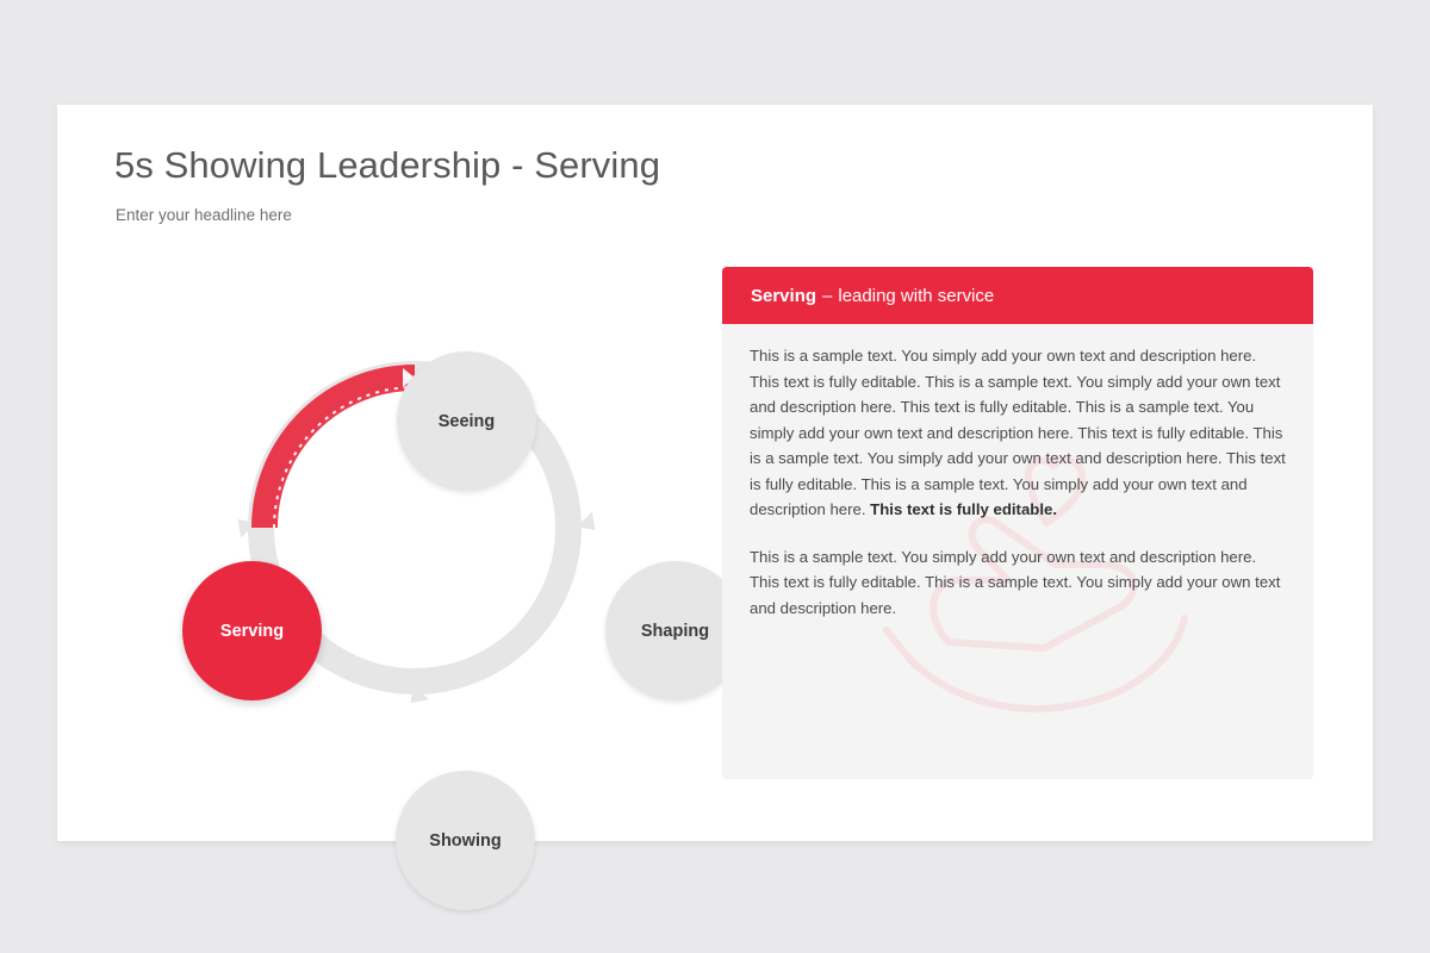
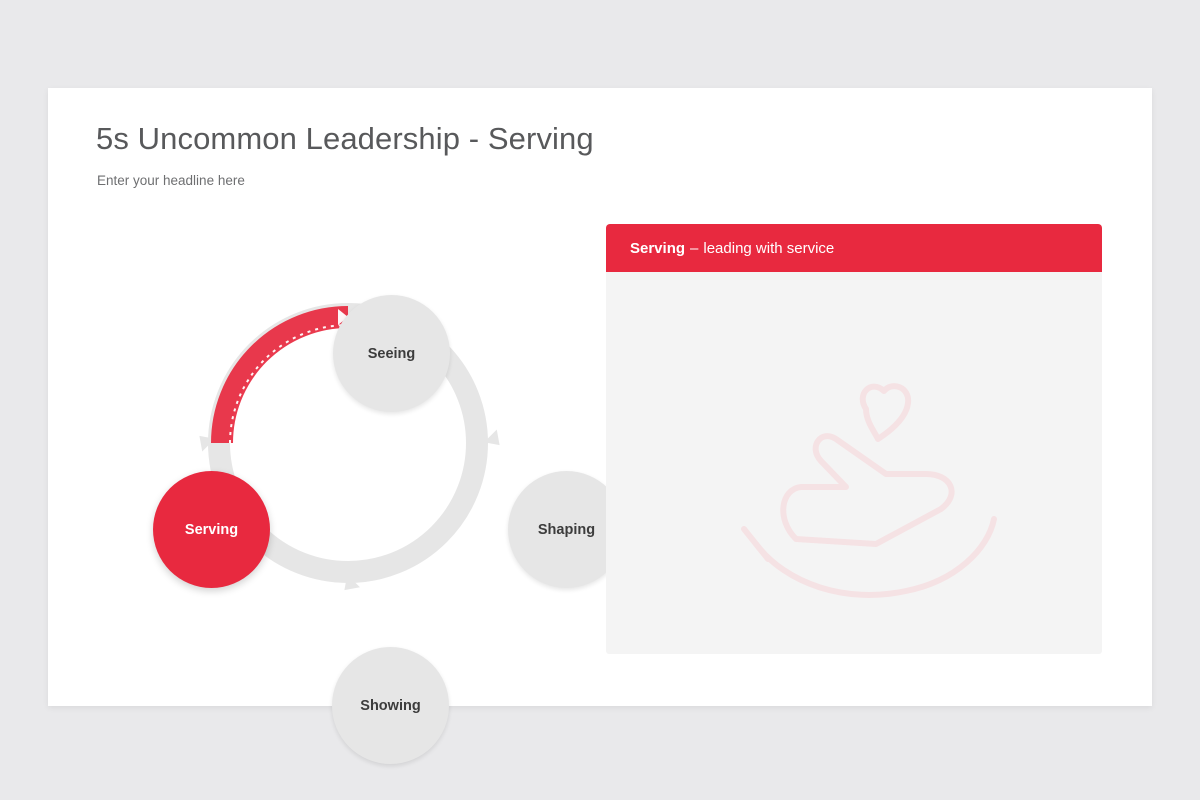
- 5s Showing Leadership - Serving
+ 5s Uncommon Leadership - Serving
  Enter your headline here
  Seeing
  Shaping
  Showing
  Serving
  Serving
  –
  leading with service
- This is a sample text. You simply add your own text and description here. This text is fully editable. This is a sample text. You simply add your own text and description here. This text is fully editable. This is a sample text. You simply add your own text and description here. This text is fully editable. This is a sample text. You simply add your own text and description here. This text is fully editable. This is a sample text. You simply add your own text and description here. This text is fully editable.
- This is a sample text. You simply add your own text and description here. This text is fully editable. This is a sample text. You simply add your own text and description here.
